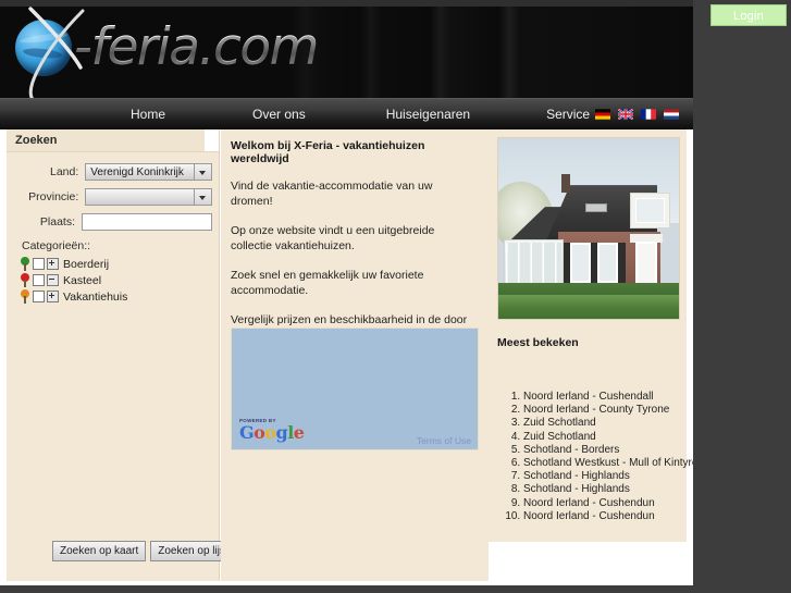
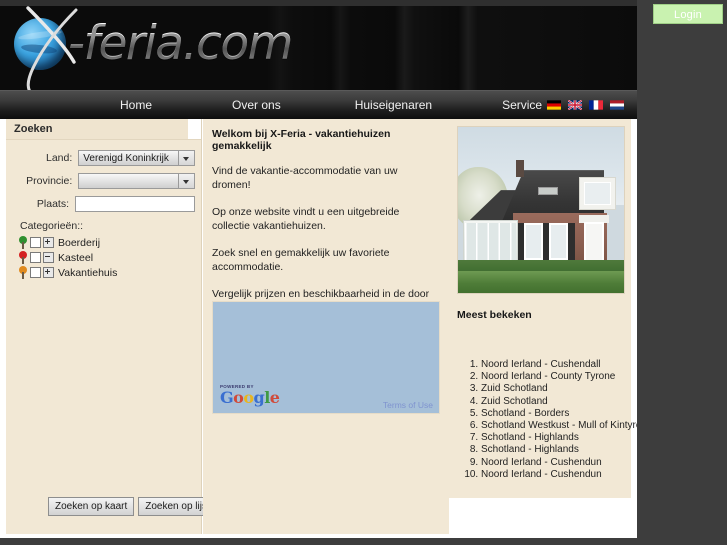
  Login
  -feria.com
  Home
  Over ons
  Huiseigenaren
  Service
  Zoeken
  Land:
  Verenigd Koninkrijk
  Provincie:
  Plaats:
  Categorieën::
  Boerderij
  Kasteel
  Vakantiehuis
  Zoeken op kaart
  Zoeken op lij
- Welkom bij X-Feria - vakantiehuizen wereldwijd
+ Welkom bij X-Feria - vakantiehuizen gemakkelijk
  Vind de vakantie-accommodatie van uw dromen!
  Op onze website vindt u een uitgebreide collectie vakantiehuizen.
  Zoek snel en gemakkelijk uw favoriete accommodatie.
  Vergelijk prijzen en beschikbaarheid in de door
  Google
  Terms of Use
  Meest bekeken
  Noord Ierland - Cushendall
  Noord Ierland - County Tyrone
  Zuid Schotland
  Zuid Schotland
  Schotland - Borders
  Schotland Westkust - Mull of Kintyr
  Schotland - Highlands
  Schotland - Highlands
  Noord Ierland - Cushendun
  Noord Ierland - Cushendun
